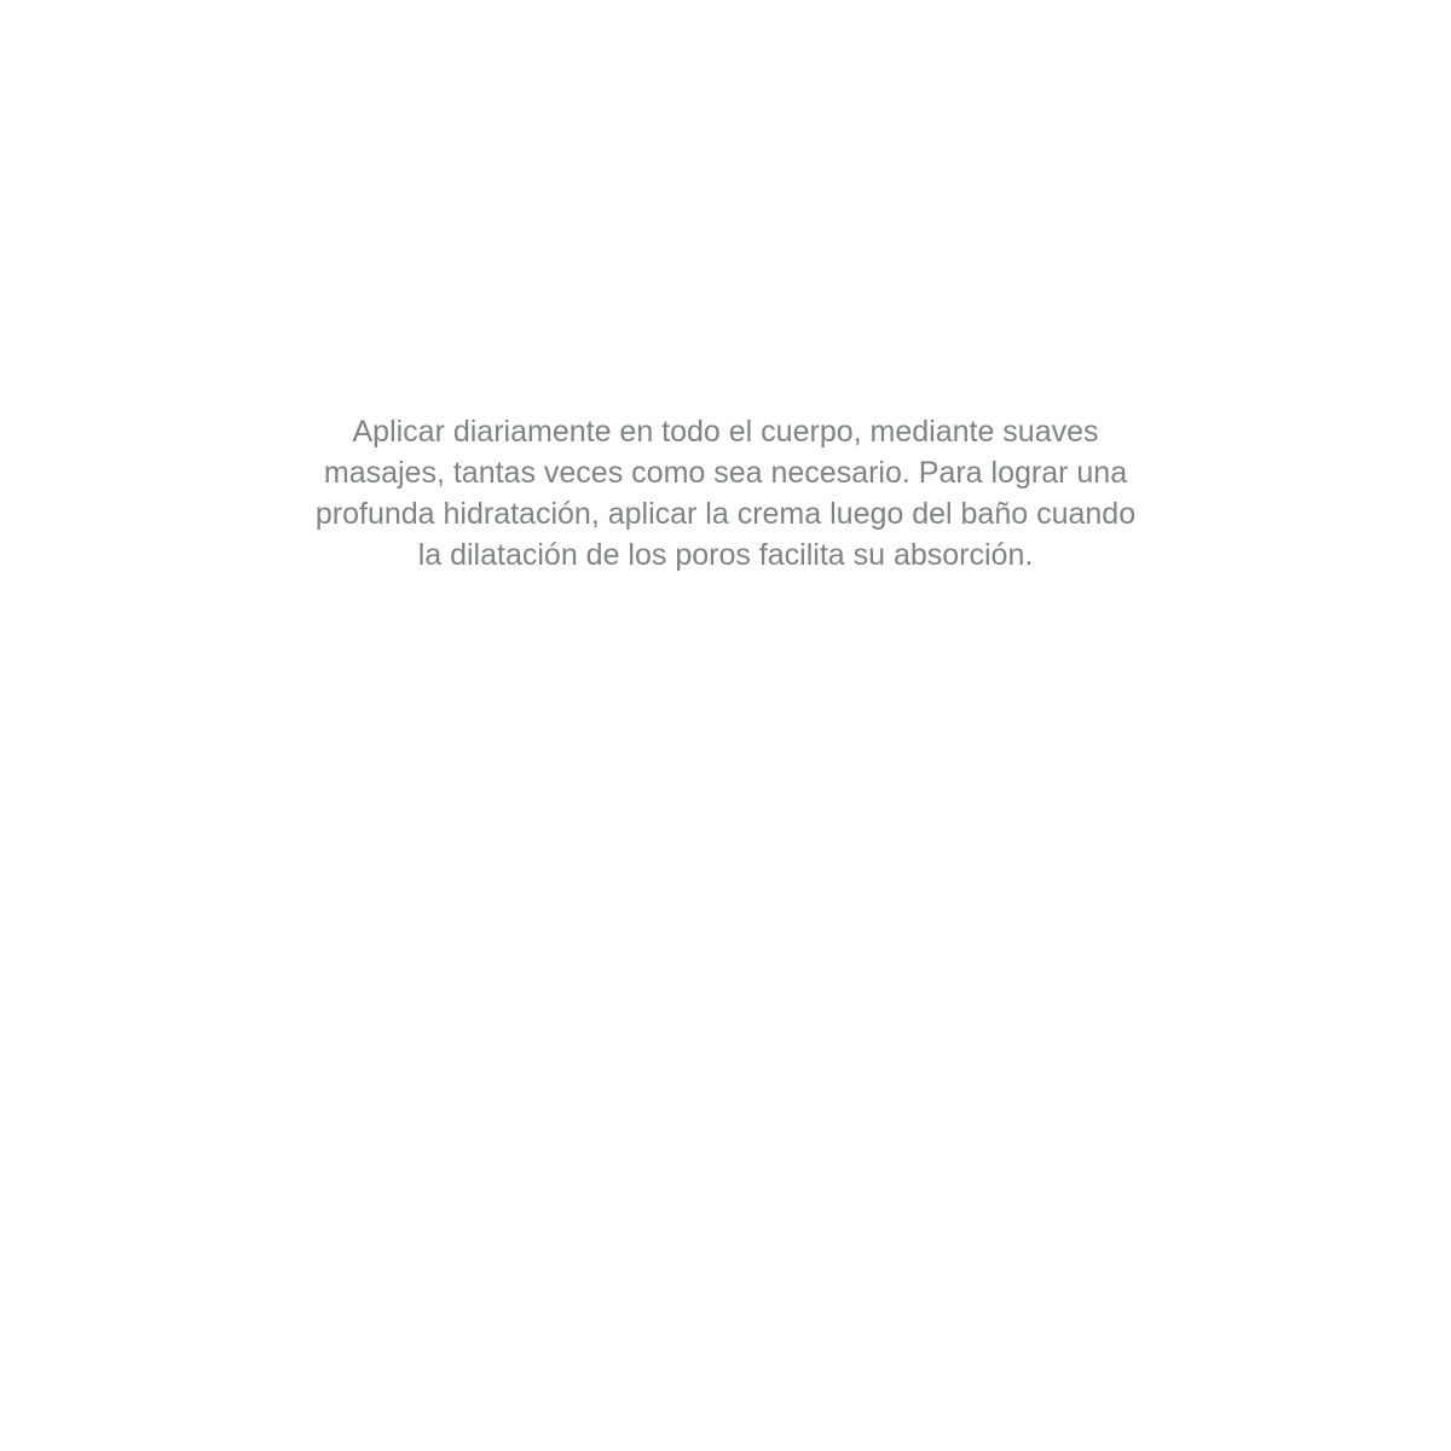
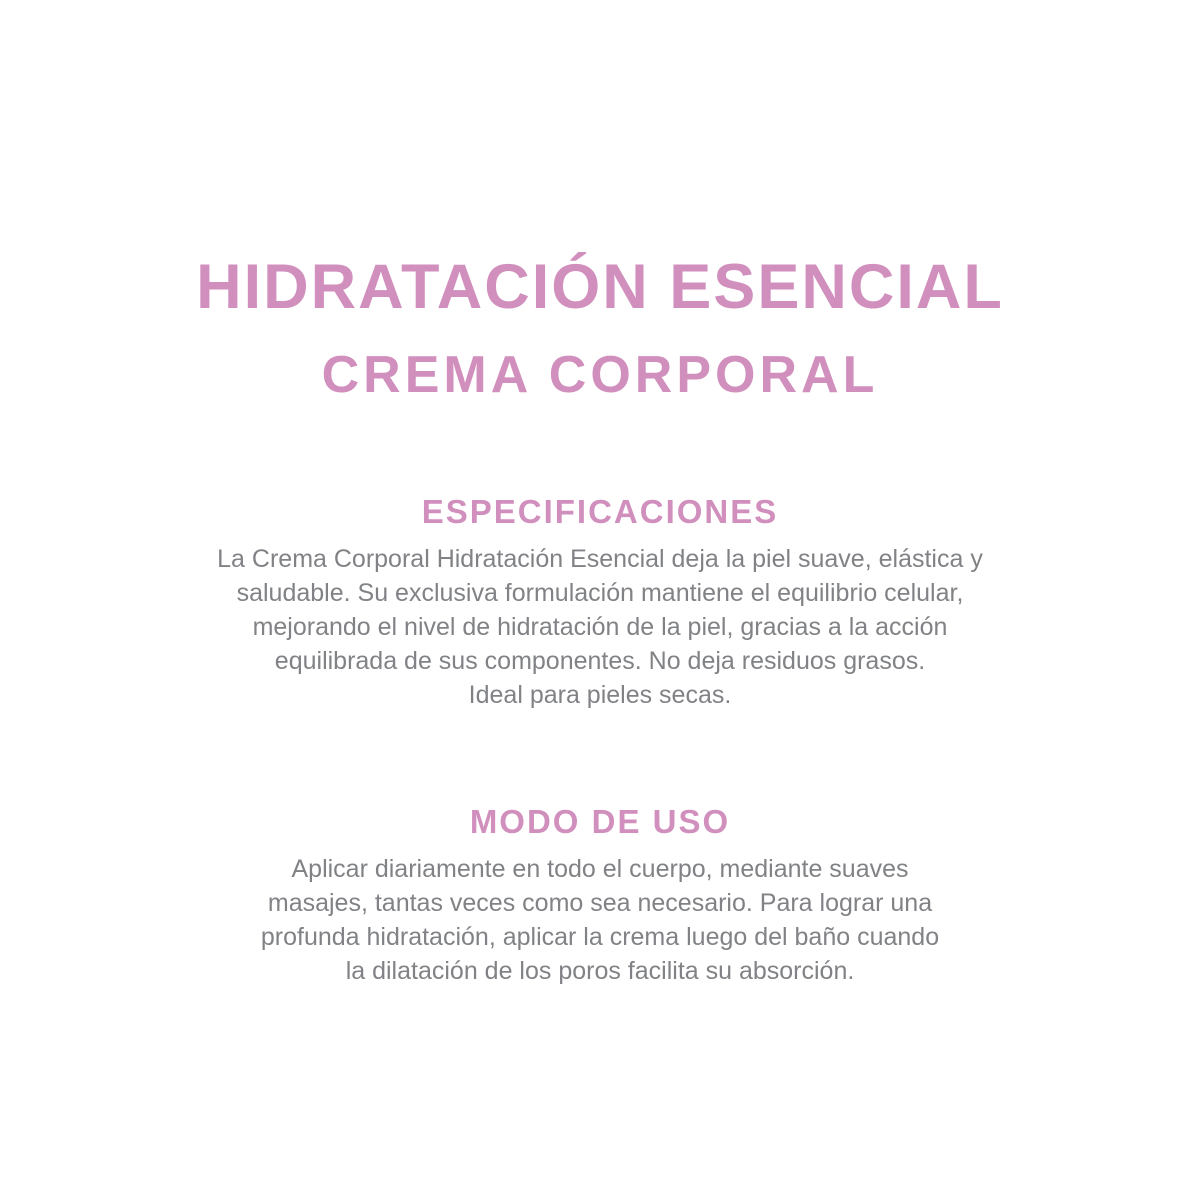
+ HIDRATACIÓN ESENCIAL
+ CREMA CORPORAL
+ ESPECIFICACIONES
+ La Crema Corporal Hidratación Esencial deja la piel suave, elástica y
+ saludable. Su exclusiva formulación mantiene el equilibrio celular,
+ mejorando el nivel de hidratación de la piel, gracias a la acción
+ equilibrada de sus componentes. No deja residuos grasos.
+ Ideal para pieles secas.
+ MODO DE USO
  Aplicar diariamente en todo el cuerpo, mediante suaves
  masajes, tantas veces como sea necesario. Para lograr una
  profunda hidratación, aplicar la crema luego del baño cuando
  la dilatación de los poros facilita su absorción.
